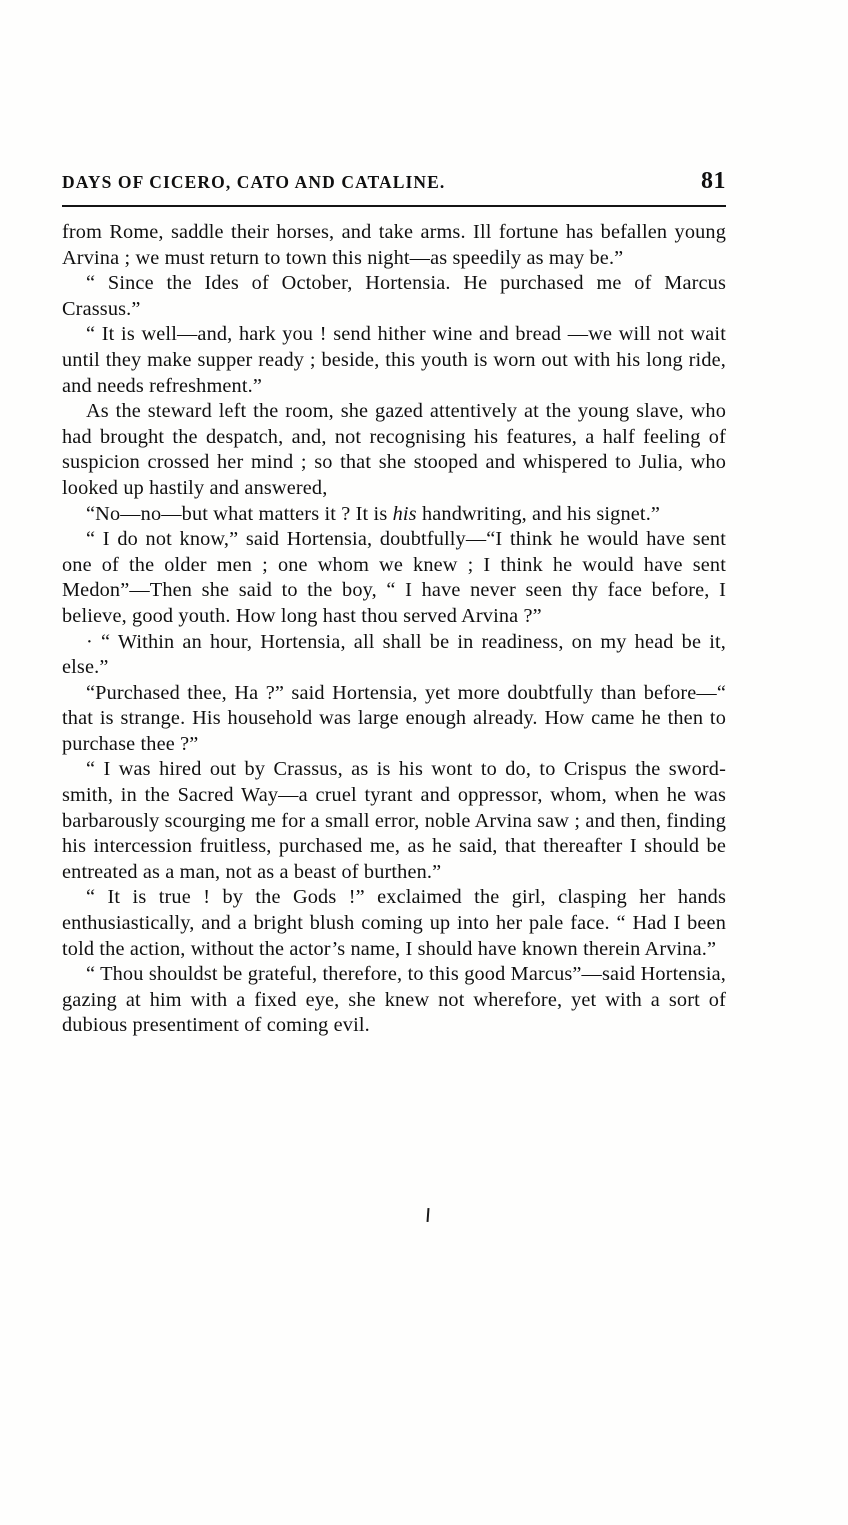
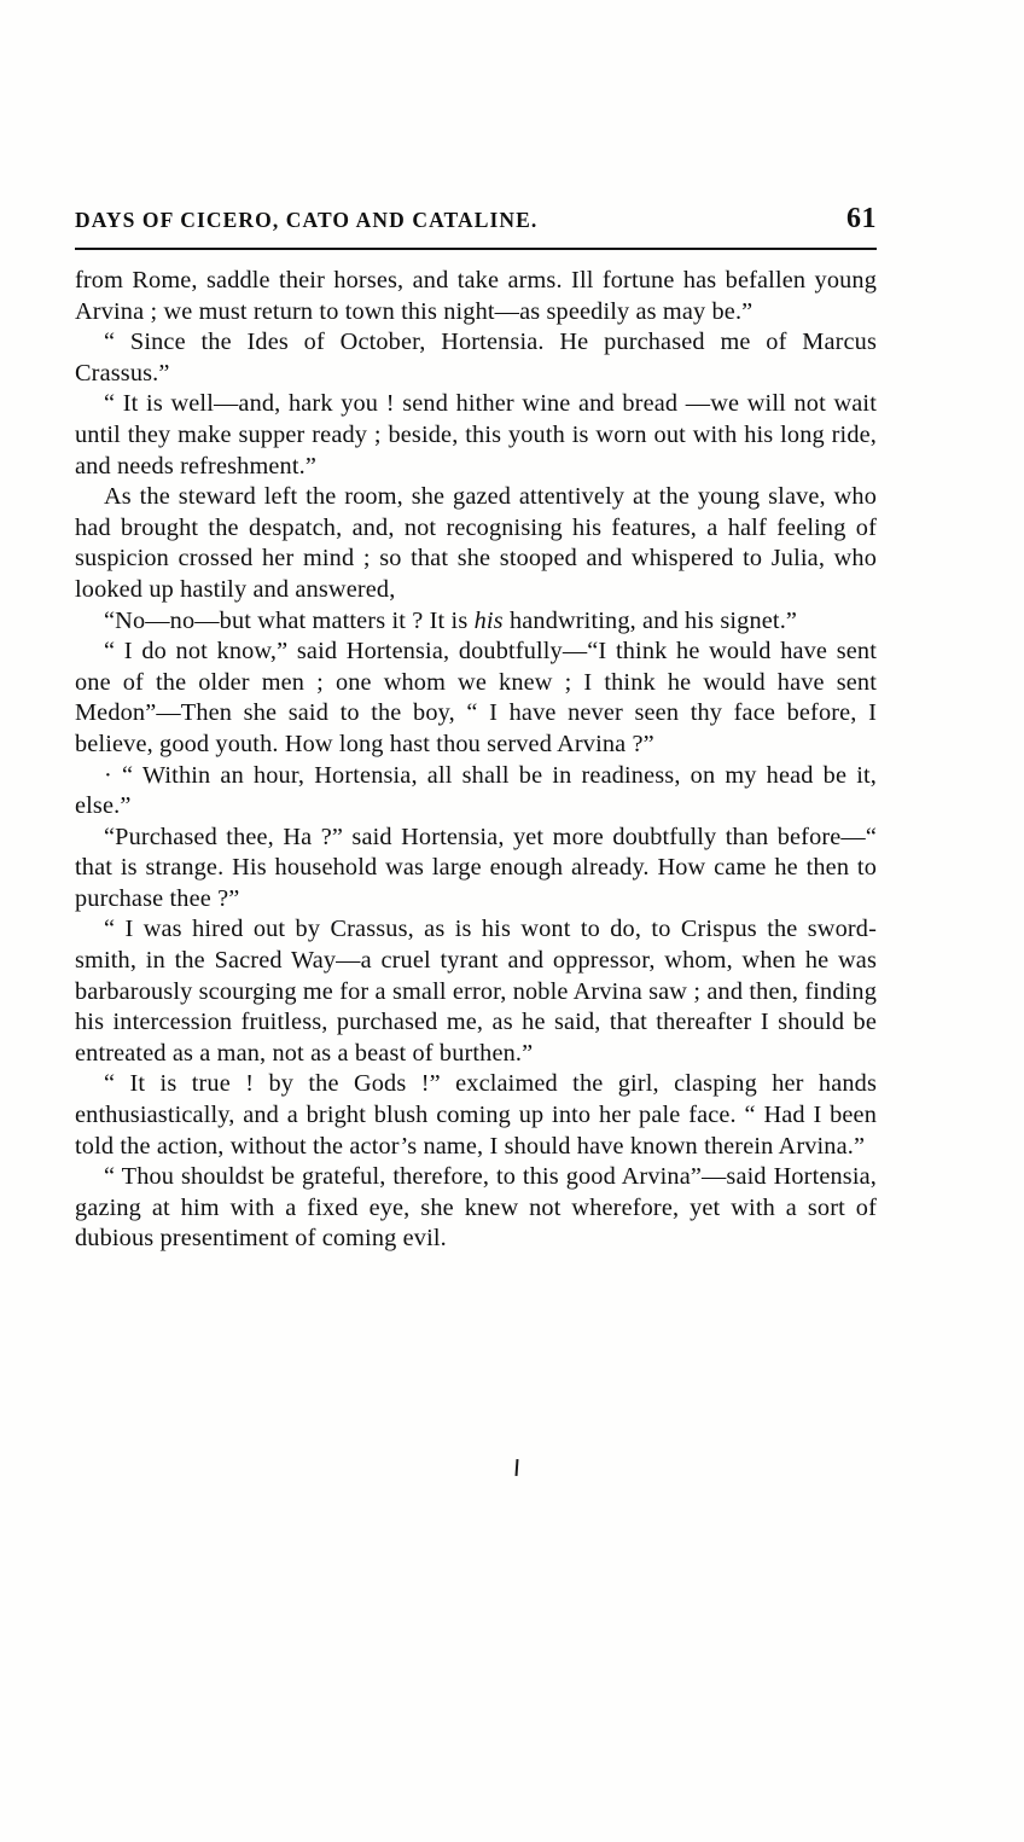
  DAYS OF CICERO, CATO AND CATALINE.
- 81
+ 61
  from Rome, saddle their horses, and take arms. Ill fortune has befallen young Arvina ; we must return to town this night—as speedily as may be.”
  “ Since the Ides of October, Hortensia. He purchased me of Marcus Crassus.”
  “ It is well—and, hark you ! send hither wine and bread —we will not wait until they make supper ready ; beside, this youth is worn out with his long ride, and needs refreshment.”
  As the steward left the room, she gazed attentively at the young slave, who had brought the despatch, and, not recognising his features, a half feeling of suspicion crossed her mind ; so that she stooped and whispered to Julia, who looked up hastily and answered,
  “No—no—but what matters it ? It is his handwriting, and his signet.”
  “ I do not know,” said Hortensia, doubtfully—“I think he would have sent one of the older men ; one whom we knew ; I think he would have sent Medon”—Then she said to the boy, “ I have never seen thy face before, I believe, good youth. How long hast thou served Arvina ?”
  · “ Within an hour, Hortensia, all shall be in readiness, on my head be it, else.”
  “Purchased thee, Ha ?” said Hortensia, yet more doubtfully than before—“ that is strange. His household was large enough already. How came he then to purchase thee ?”
  “ I was hired out by Crassus, as is his wont to do, to Crispus the sword-smith, in the Sacred Way—a cruel tyrant and oppressor, whom, when he was barbarously scourging me for a small error, noble Arvina saw ; and then, finding his intercession fruitless, purchased me, as he said, that thereafter I should be entreated as a man, not as a beast of burthen.”
  “ It is true ! by the Gods !” exclaimed the girl, clasping her hands enthusiastically, and a bright blush coming up into her pale face. “ Had I been told the action, without the actor’s name, I should have known therein Arvina.”
- “ Thou shouldst be grateful, therefore, to this good Marcus”—said Hortensia, gazing at him with a fixed eye, she knew not wherefore, yet with a sort of dubious presentiment of coming evil.
+ “ Thou shouldst be grateful, therefore, to this good Arvina”—said Hortensia, gazing at him with a fixed eye, she knew not wherefore, yet with a sort of dubious presentiment of coming evil.
